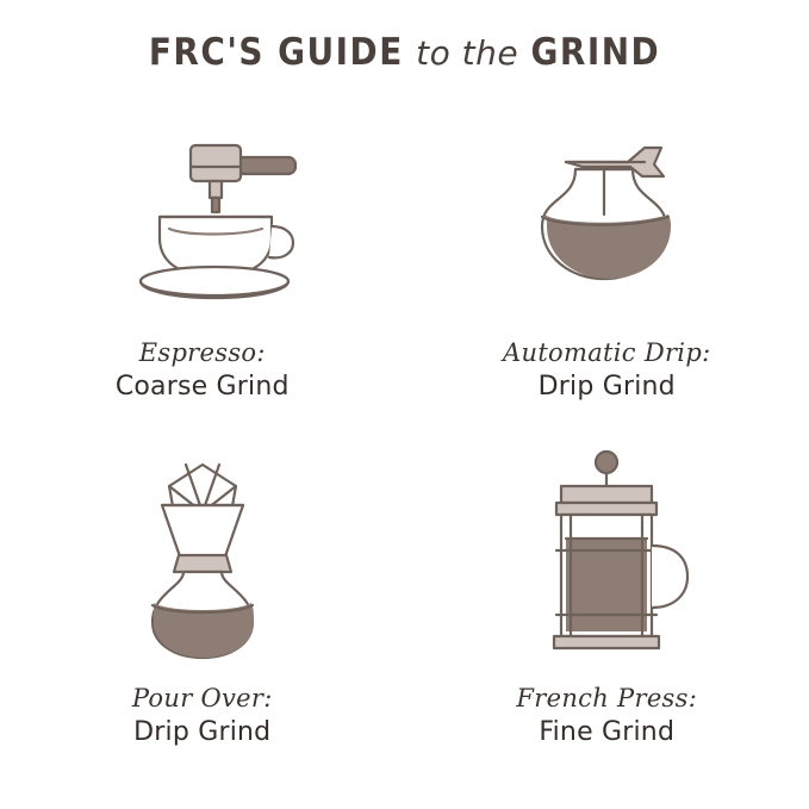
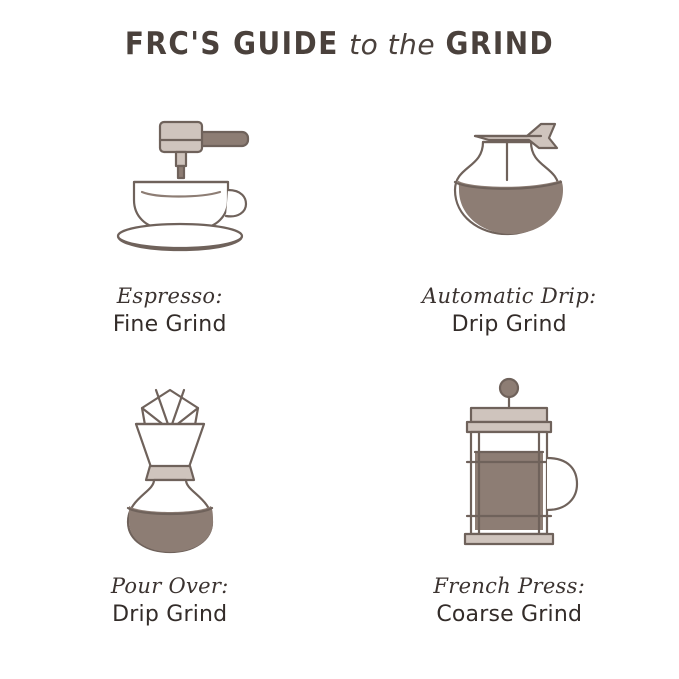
  FRC'S GUIDE to the GRIND
  Espresso:
- Coarse Grind
+ Fine Grind
  Automatic Drip:
  Drip Grind
  Pour Over:
  Drip Grind
  French Press:
- Fine Grind
+ Coarse Grind
